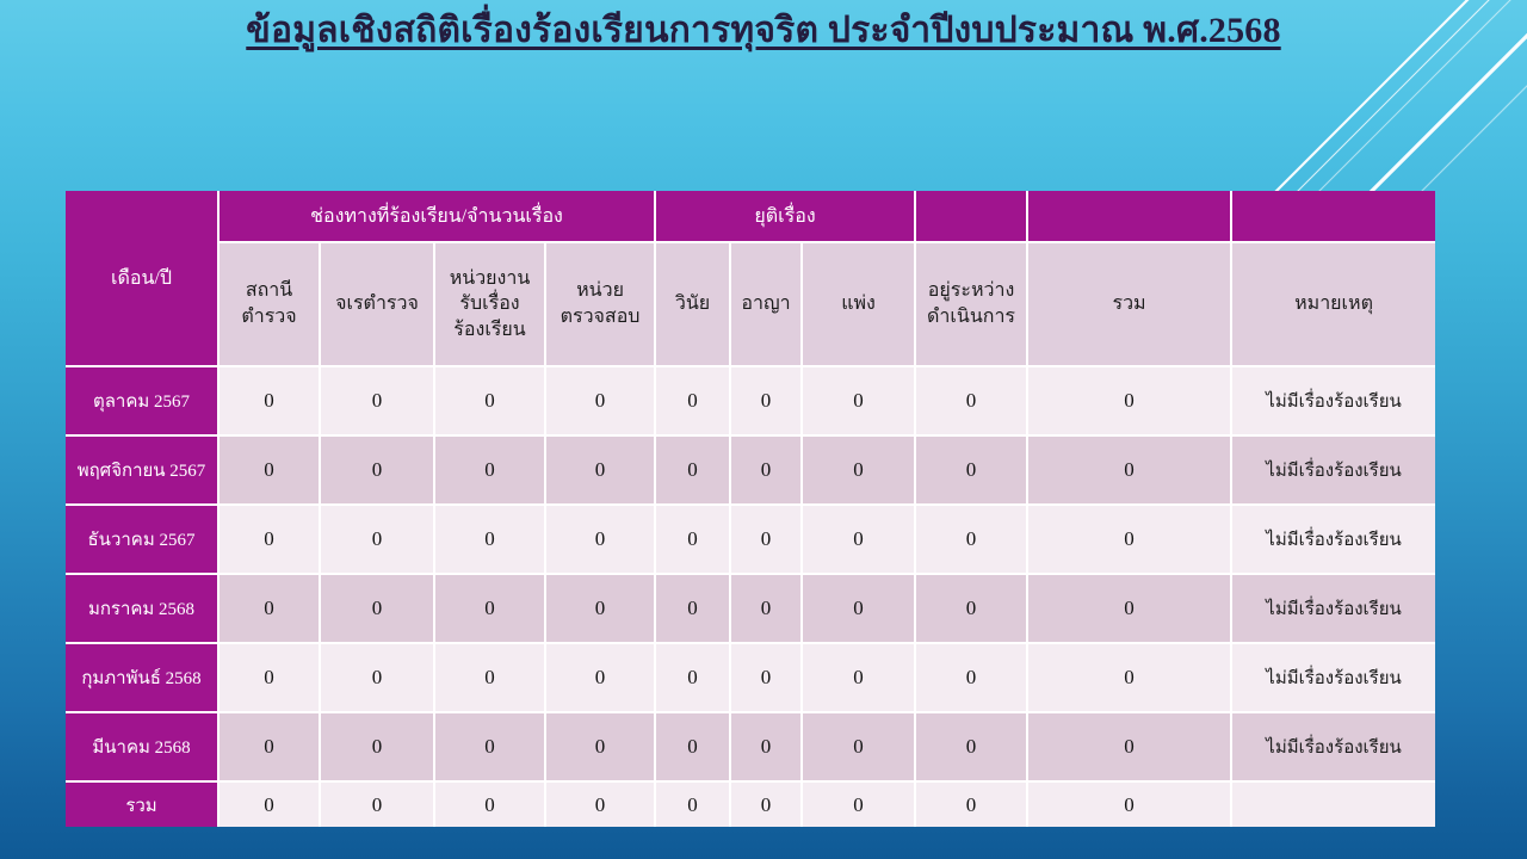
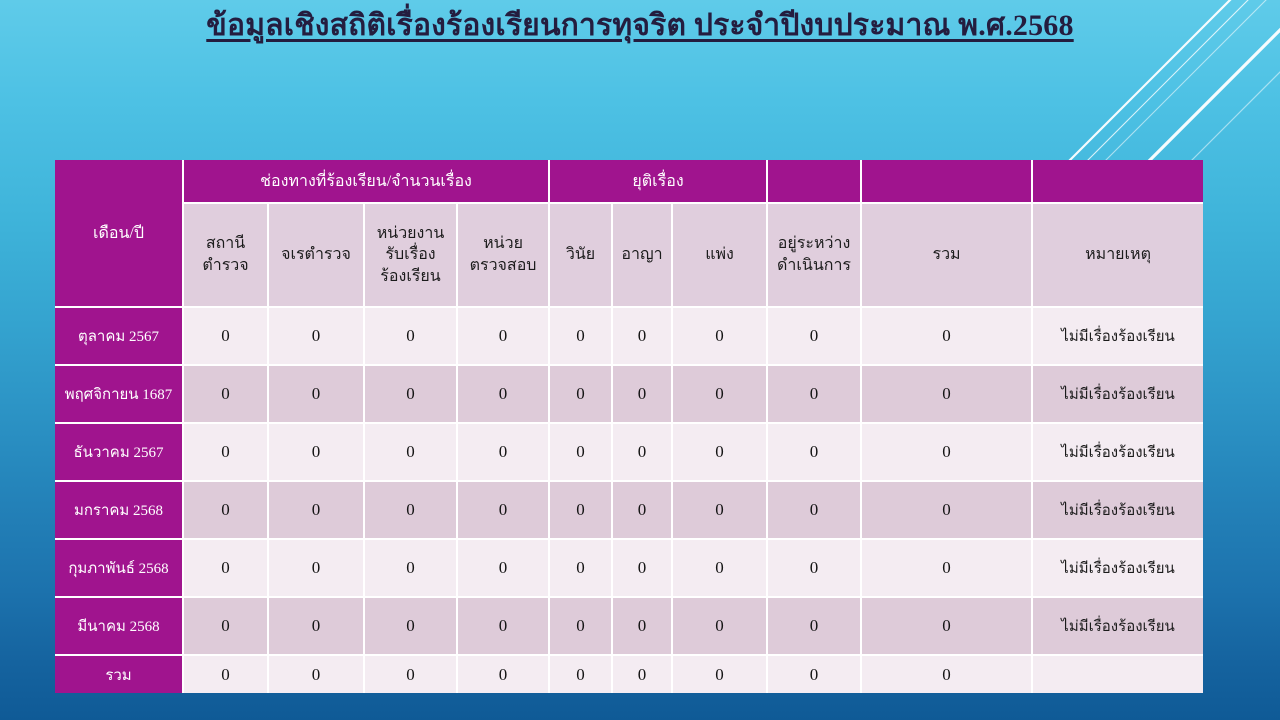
  ข้อมูลเชิงสถิติเรื่องร้องเรียนการทุจริต ประจำปีงบประมาณ พ.ศ.2568
  เดือน/ปี	ช่องทางที่ร้องเรียน/จำนวนเรื่อง	ยุติเรื่อง
  สถานีตำรวจ	จเรตำรวจ	หน่วยงานรับเรื่องร้องเรียน	หน่วยตรวจสอบ	วินัย	อาญา	แพ่ง	อยู่ระหว่างดำเนินการ	รวม	หมายเหตุ
  ตุลาคม 2567	0	0	0	0	0	0	0	0	0	ไม่มีเรื่องร้องเรียน
- พฤศจิกายน 2567	0	0	0	0	0	0	0	0	0	ไม่มีเรื่องร้องเรียน
+ พฤศจิกายน 1687	0	0	0	0	0	0	0	0	0	ไม่มีเรื่องร้องเรียน
  ธันวาคม 2567	0	0	0	0	0	0	0	0	0	ไม่มีเรื่องร้องเรียน
  มกราคม 2568	0	0	0	0	0	0	0	0	0	ไม่มีเรื่องร้องเรียน
  กุมภาพันธ์ 2568	0	0	0	0	0	0	0	0	0	ไม่มีเรื่องร้องเรียน
  มีนาคม 2568	0	0	0	0	0	0	0	0	0	ไม่มีเรื่องร้องเรียน
  รวม	0	0	0	0	0	0	0	0	0
